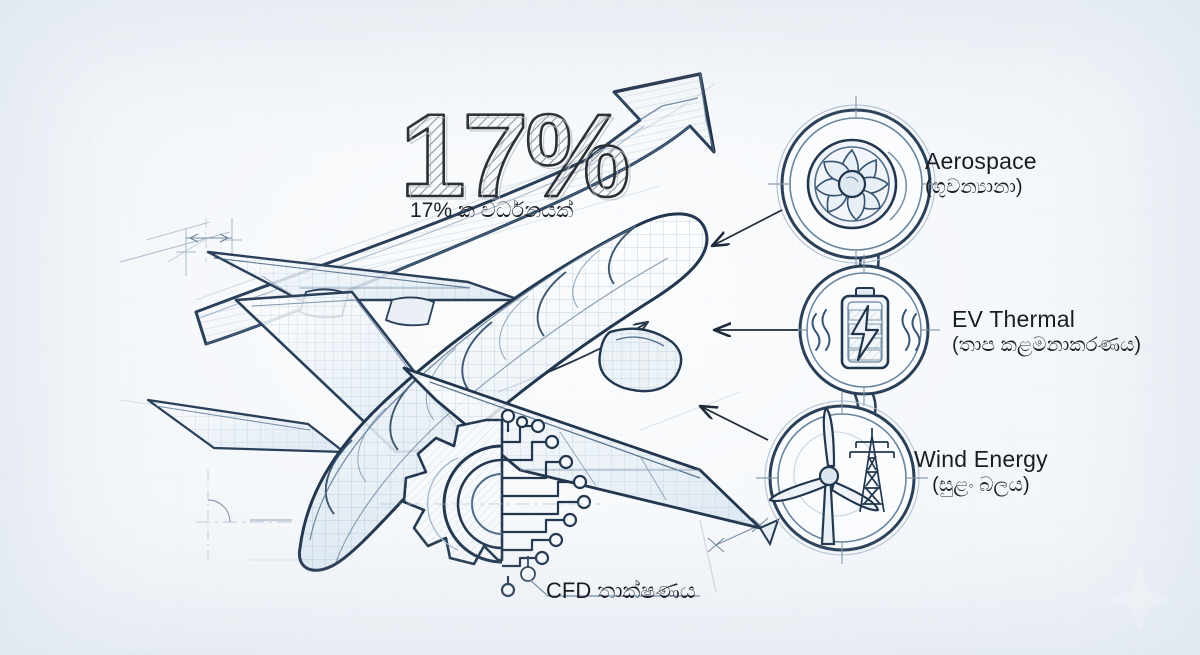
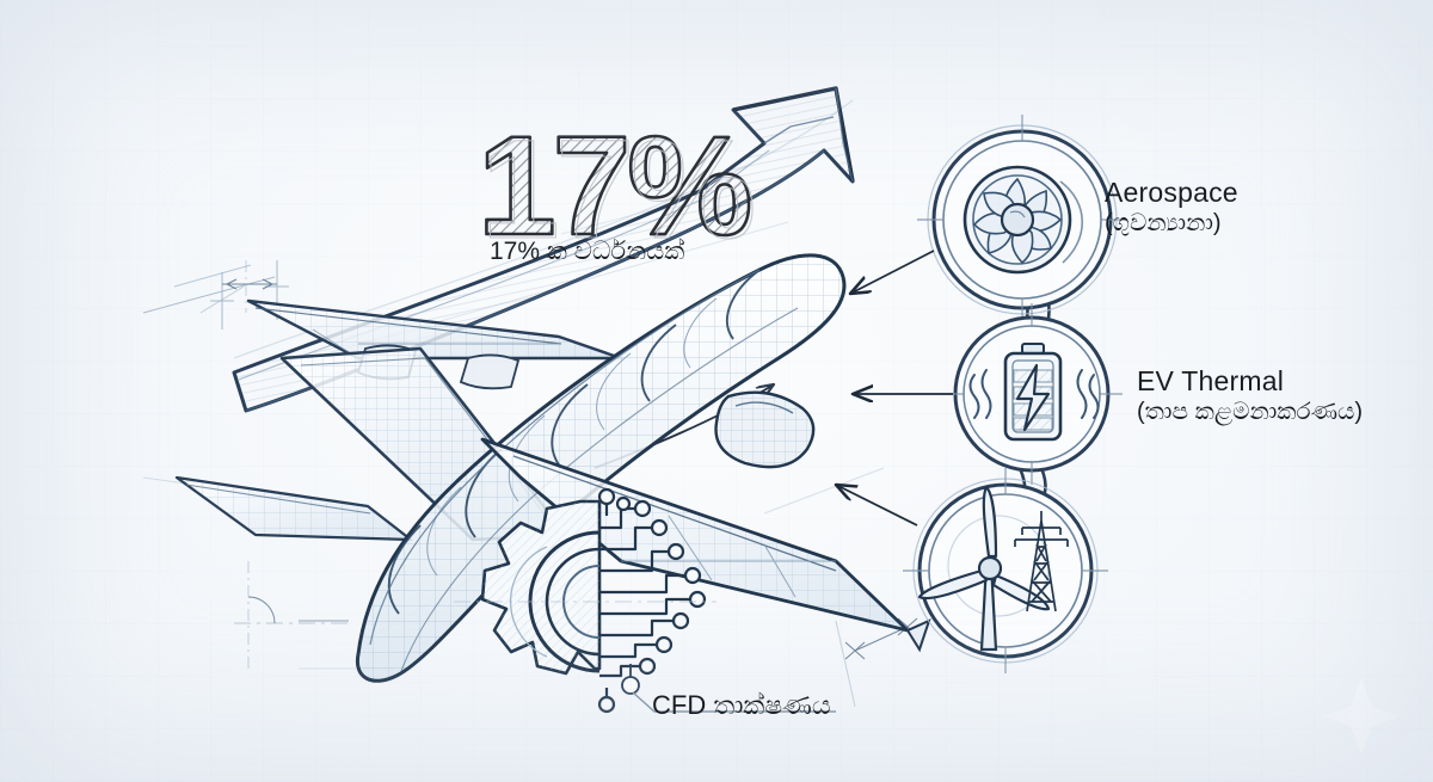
  17%
  17% ක වර්ධනයක්
  Aerospace
  (ගුවන්‍යානා)
  EV Thermal
  (තාප කළමනාකරණය)
- Wind Energy
- (සුළං බලය)
  CFD තාක්ෂණය
